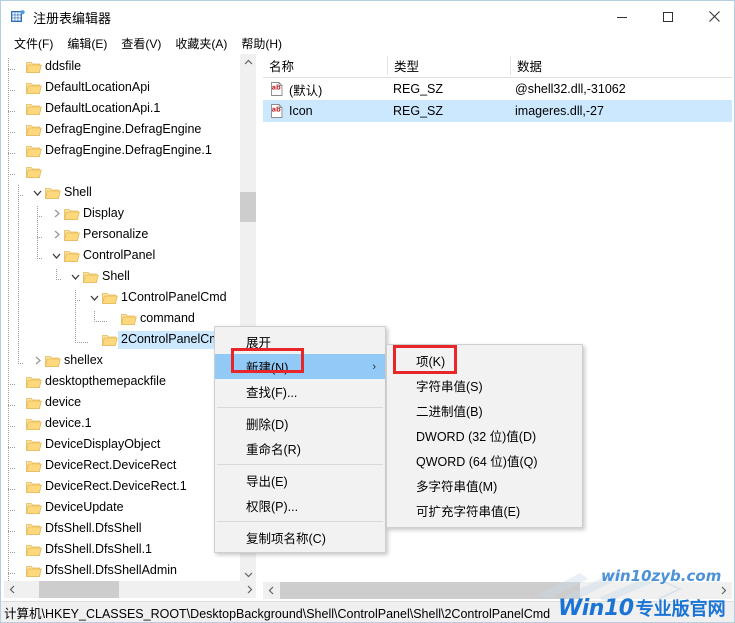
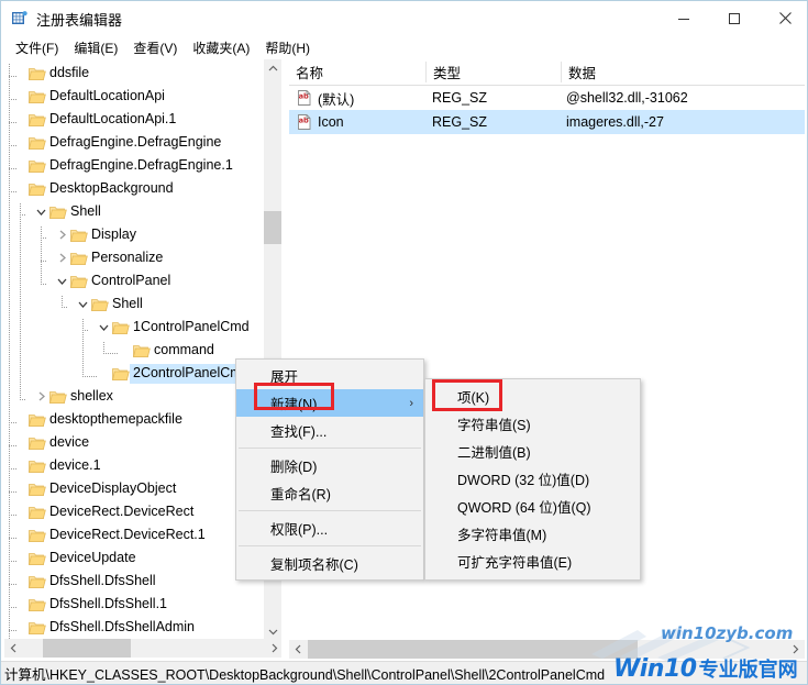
  注册表编辑器
  文件(F)
  编辑(E)
  查看(V)
  收藏夹(A)
  帮助(H)
  ddsfile
  DefaultLocationApi
  DefaultLocationApi.1
  DefragEngine.DefragEngine
  DefragEngine.DefragEngine.1
+ DesktopBackground
  Shell
  Display
  Personalize
  ControlPanel
  Shell
  1ControlPanelCmd
  command
  2ControlPanelC
  shellex
  desktopthemepackfile
  device
  device.1
  DeviceDisplayObject
  DeviceRect.DeviceRect
  DeviceRect.DeviceRect.1
  DeviceUpdate
  DfsShell.DfsShell
  DfsShell.DfsShell.1
  DfsShell.DfsShellAdmin
  名称
  类型
  数据
  ab
  (默认)
  REG_SZ
  @shell32.dll,-31062
  ab
  Icon
  REG_SZ
  imageres.dll,-27
  展开
  新建(N)
  ›
  查找(F)...
  删除(D)
  重命名(R)
- 导出(E)
  权限(P)...
  复制项名称(C)
  项(K)
  字符串值(S)
  二进制值(B)
  DWORD (32 位)值(D)
  QWORD (64 位)值(Q)
  多字符串值(M)
  可扩充字符串值(E)
  win10zyb.com
  计算机\HKEY_CLASSES_ROOT\DesktopBackground\Shell\ControlPanel\Shell\2ControlPanelCmd
  Win10
  专业版官网
